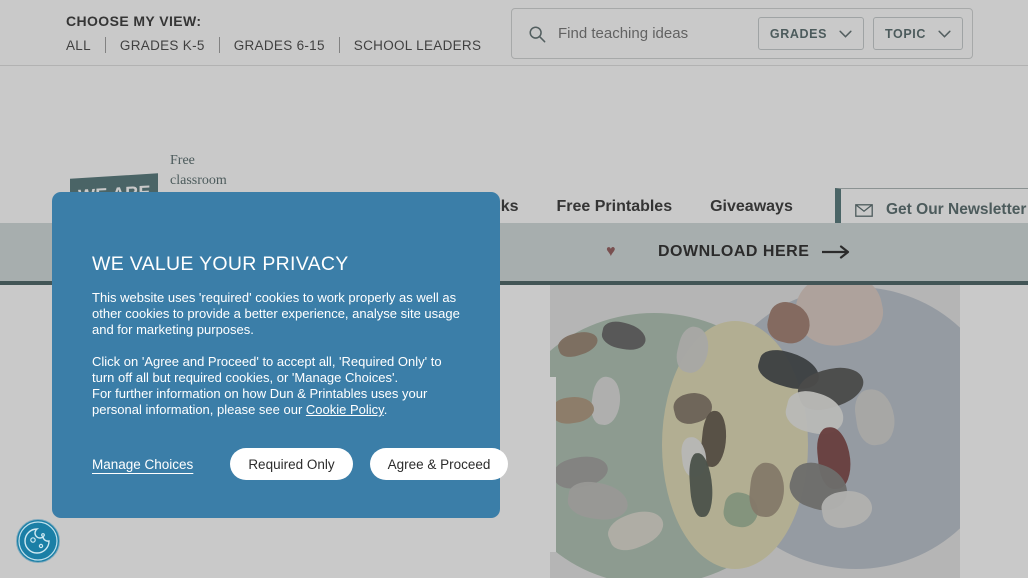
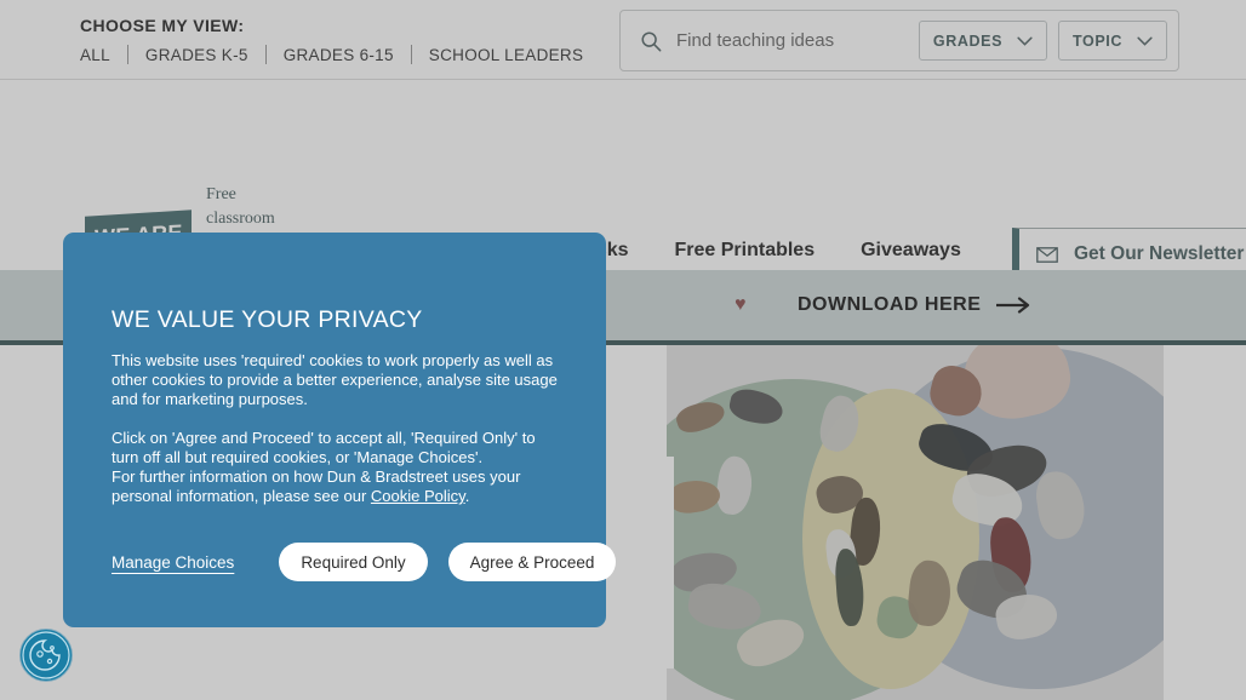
  CHOOSE MY VIEW:
  ALL
  GRADES K-5
  GRADES 6-15
  SCHOOL LEADERS
  Find teaching ideas
  GRADES
  TOPIC
  Free Printables
  Giveaways
  Get Our Newsletter
  ♥
  DOWNLOAD HERE
  WE VALUE YOUR PRIVACY
  This website uses 'required' cookies to work properly as well as other cookies to provide a better experience, analyse site usage and for marketing purposes.
  Click on 'Agree and Proceed' to accept all, 'Required Only' to turn off all but required cookies, or 'Manage Choices'.
- For further information on how Dun & Printables uses your personal information, please see our Cookie Policy.
+ For further information on how Dun & Bradstreet uses your personal information, please see our Cookie Policy.
  Manage Choices
  Required Only
  Agree & Proceed
